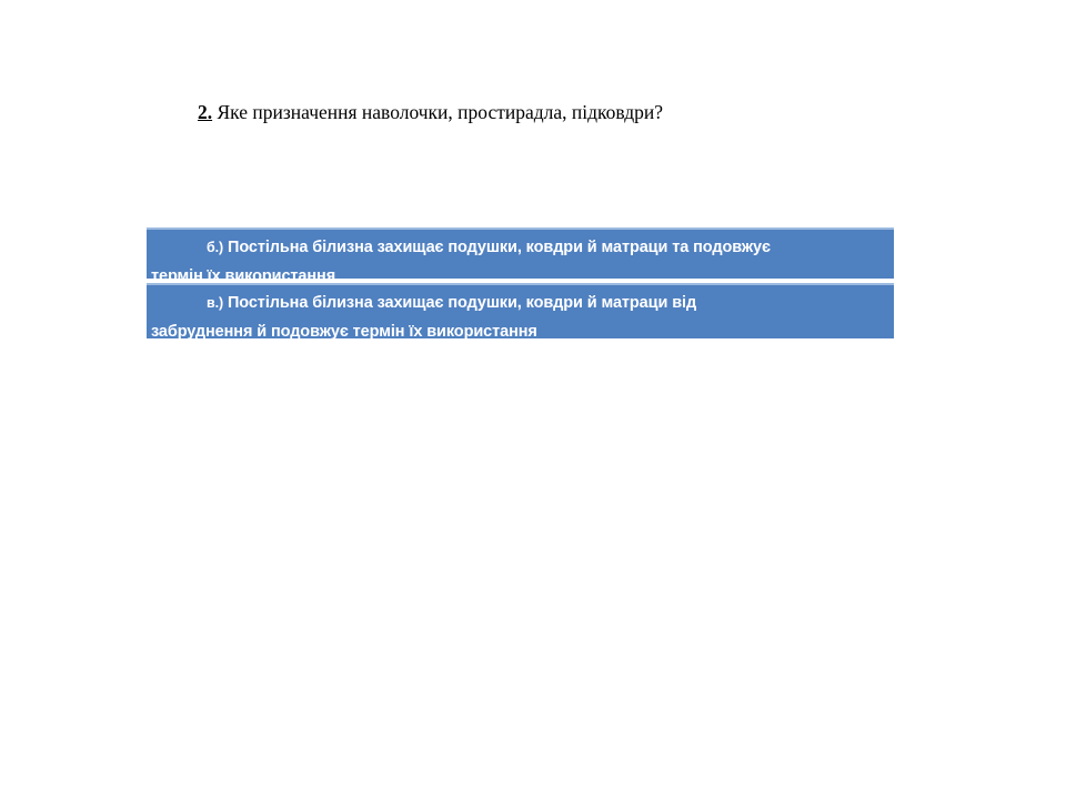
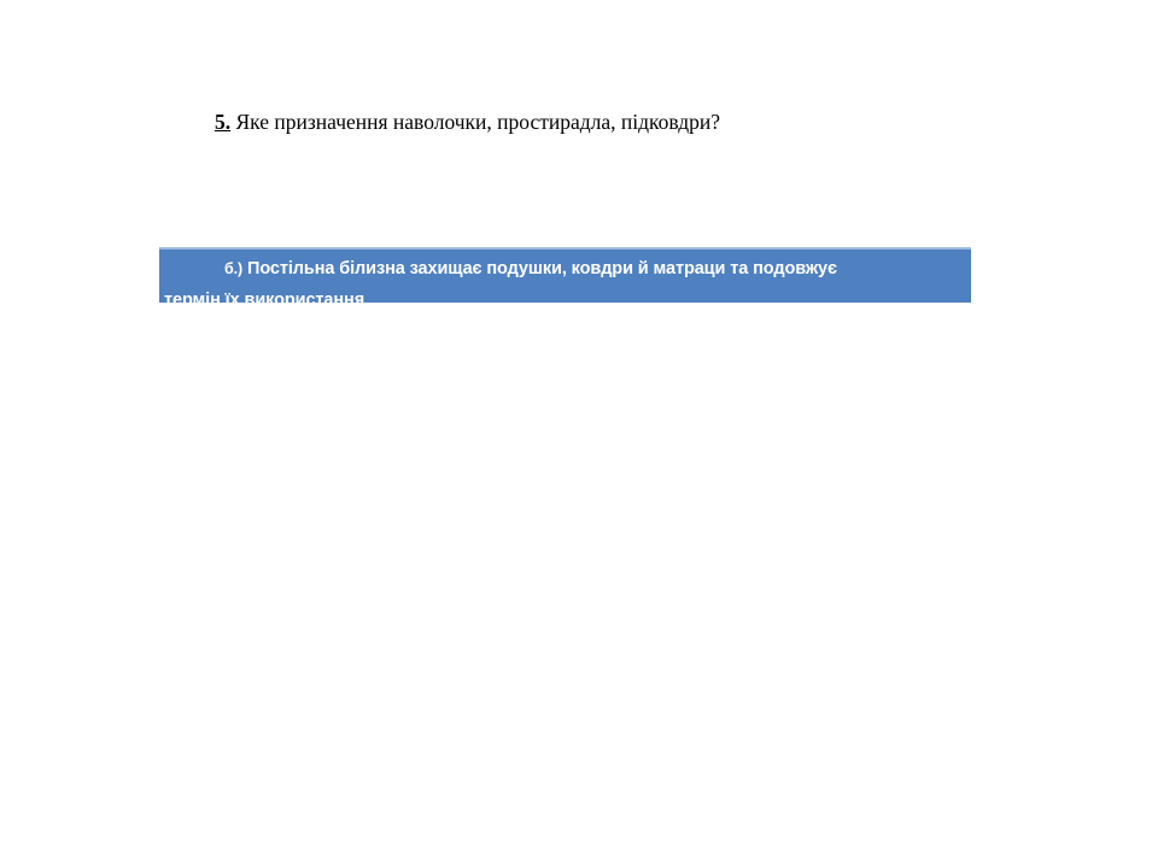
- 2. Яке призначення наволочки, простирадла, підковдри?
+ 5. Яке призначення наволочки, простирадла, підковдри?
  б.) Постільна білизна захищає подушки, ковдри й матраци та подовжує
  термін їх використання
- в.) Постільна білизна захищає подушки, ковдри й матраци від
- забруднення й подовжує термін їх використання
